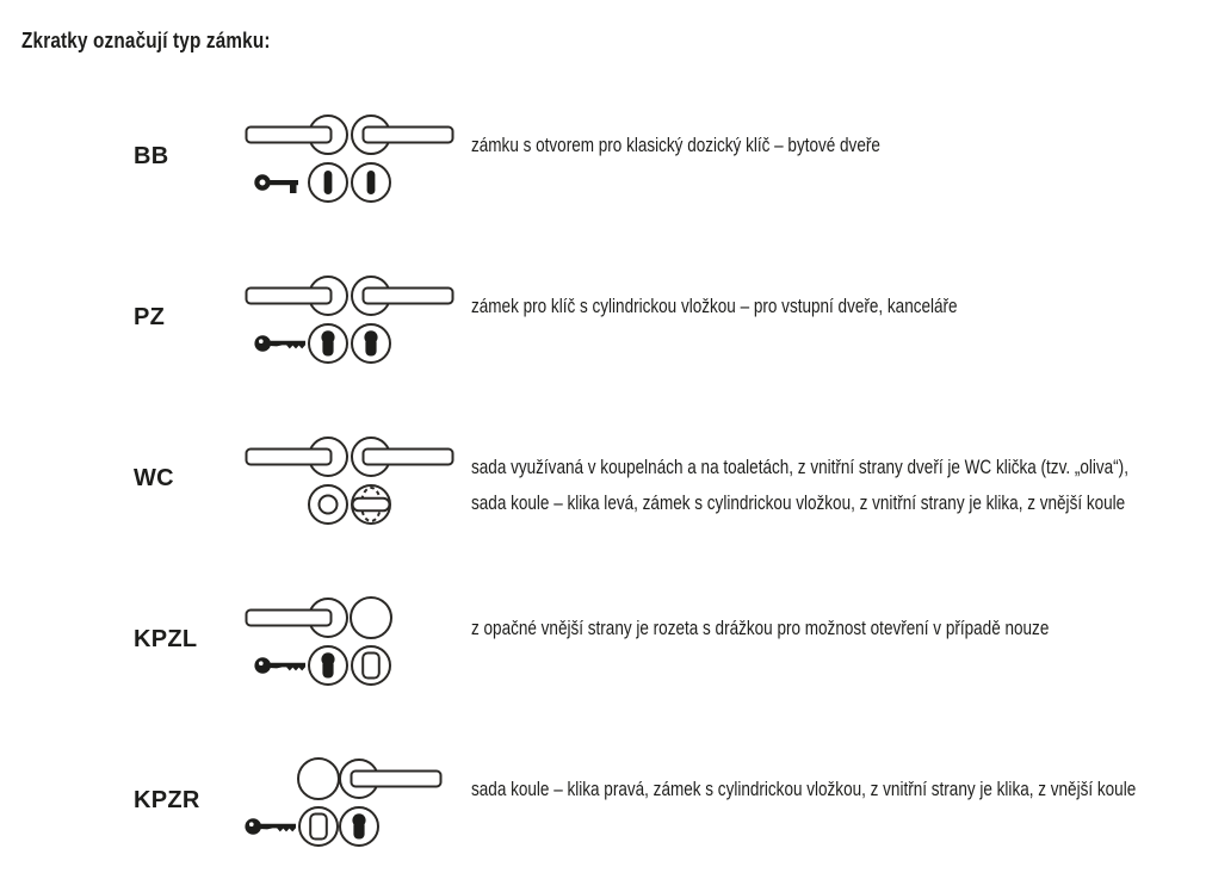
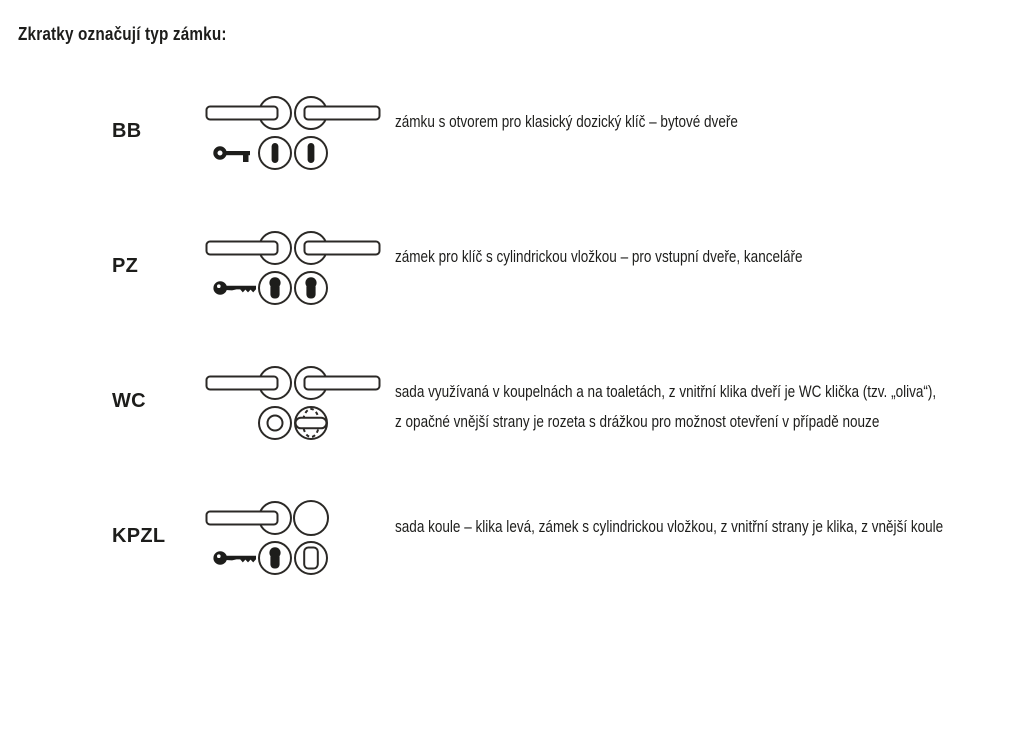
  Zkratky označují typ zámku:
  BB
  zámku s otvorem pro klasický dozický klíč – bytové dveře
  PZ
  zámek pro klíč s cylindrickou vložkou – pro vstupní dveře, kanceláře
  WC
- sada využívaná v koupelnách a na toaletách, z vnitřní strany dveří je WC klička (tzv. „oliva“),
+ sada využívaná v koupelnách a na toaletách, z vnitřní klika dveří je WC klička (tzv. „oliva“),
- sada koule – klika levá, zámek s cylindrickou vložkou, z vnitřní strany je klika, z vnější koule
+ z opačné vnější strany je rozeta s drážkou pro možnost otevření v případě nouze
  KPZL
- z opačné vnější strany je rozeta s drážkou pro možnost otevření v případě nouze
+ sada koule – klika levá, zámek s cylindrickou vložkou, z vnitřní strany je klika, z vnější koule
- KPZR
- sada koule – klika pravá, zámek s cylindrickou vložkou, z vnitřní strany je klika, z vnější koule
